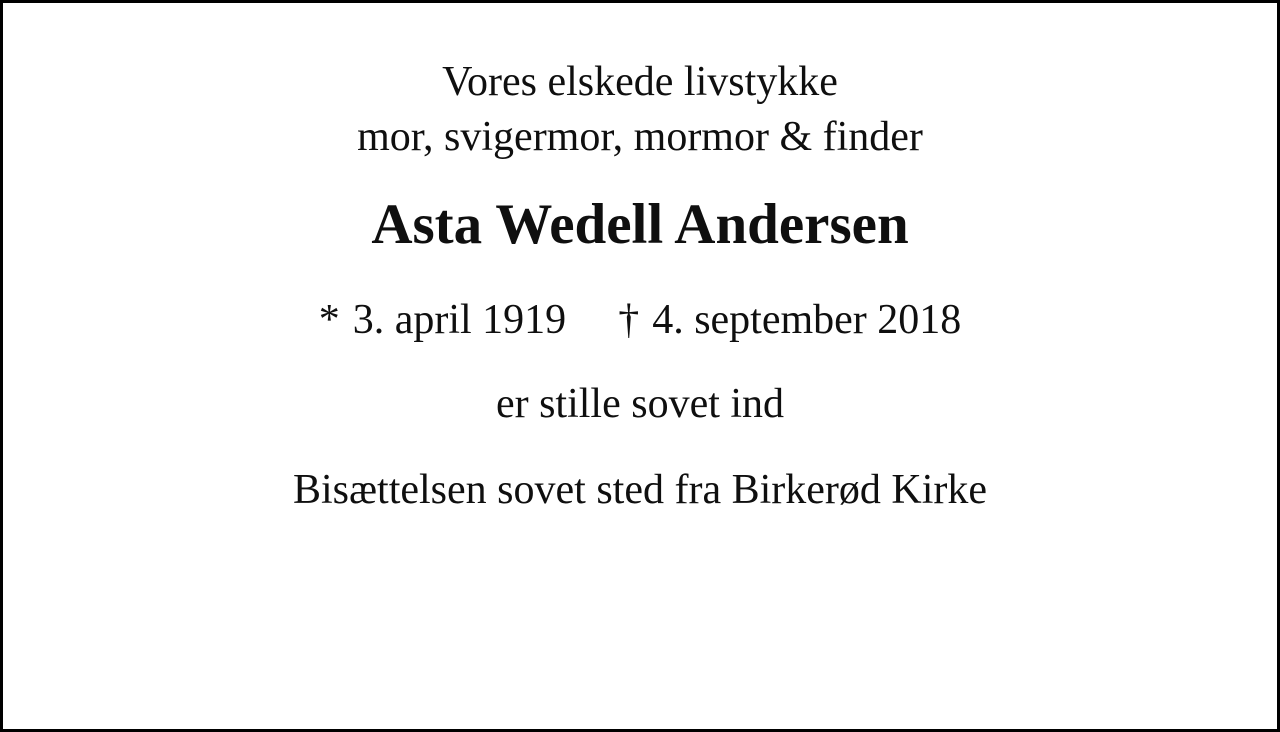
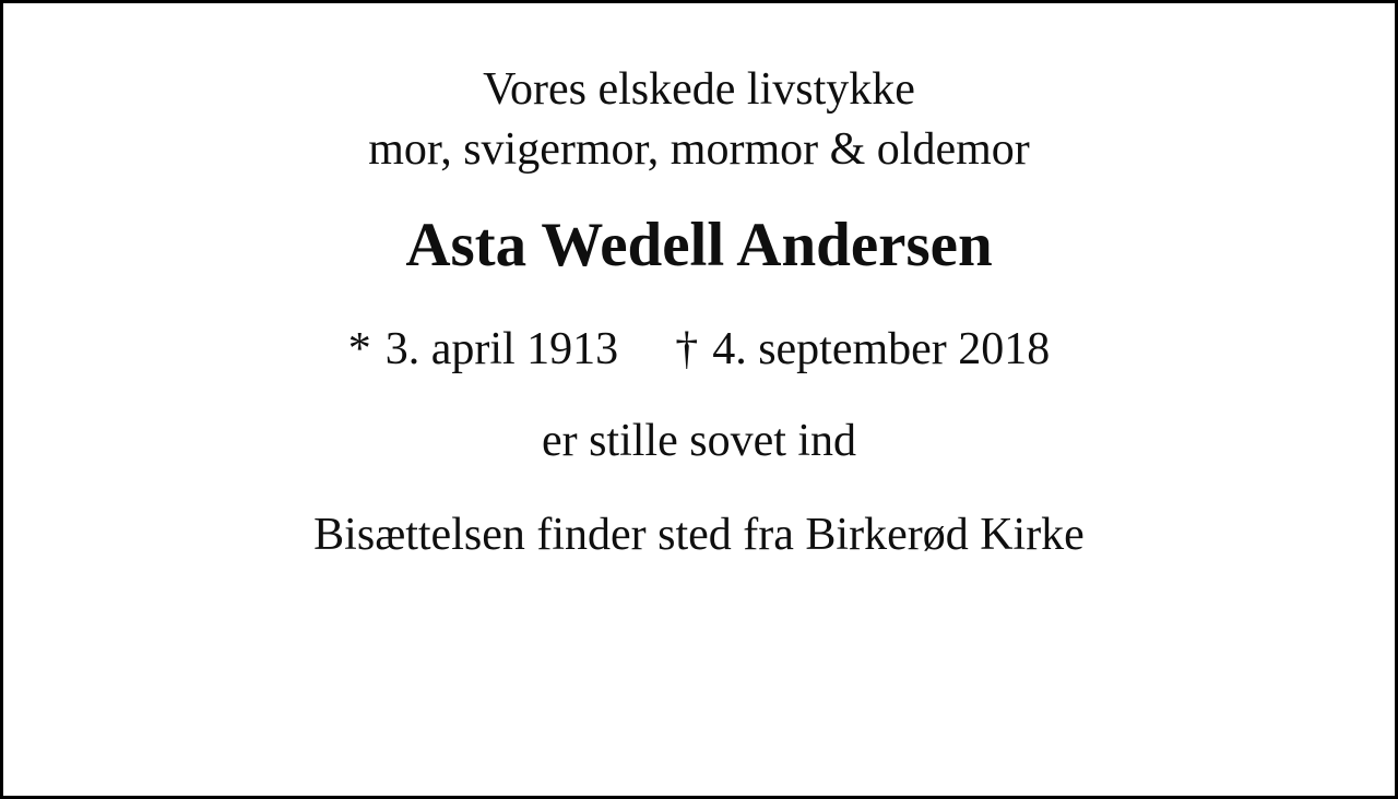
  Vores elskede livstykke
- mor, svigermor, mormor & finder
+ mor, svigermor, mormor & oldemor
  Asta Wedell Andersen
  *
- 3. april 1919
+ 3. april 1913
  †
  4. september 2018
  er stille sovet ind
- Bisættelsen sovet sted fra Birkerød Kirke
+ Bisættelsen finder sted fra Birkerød Kirke
